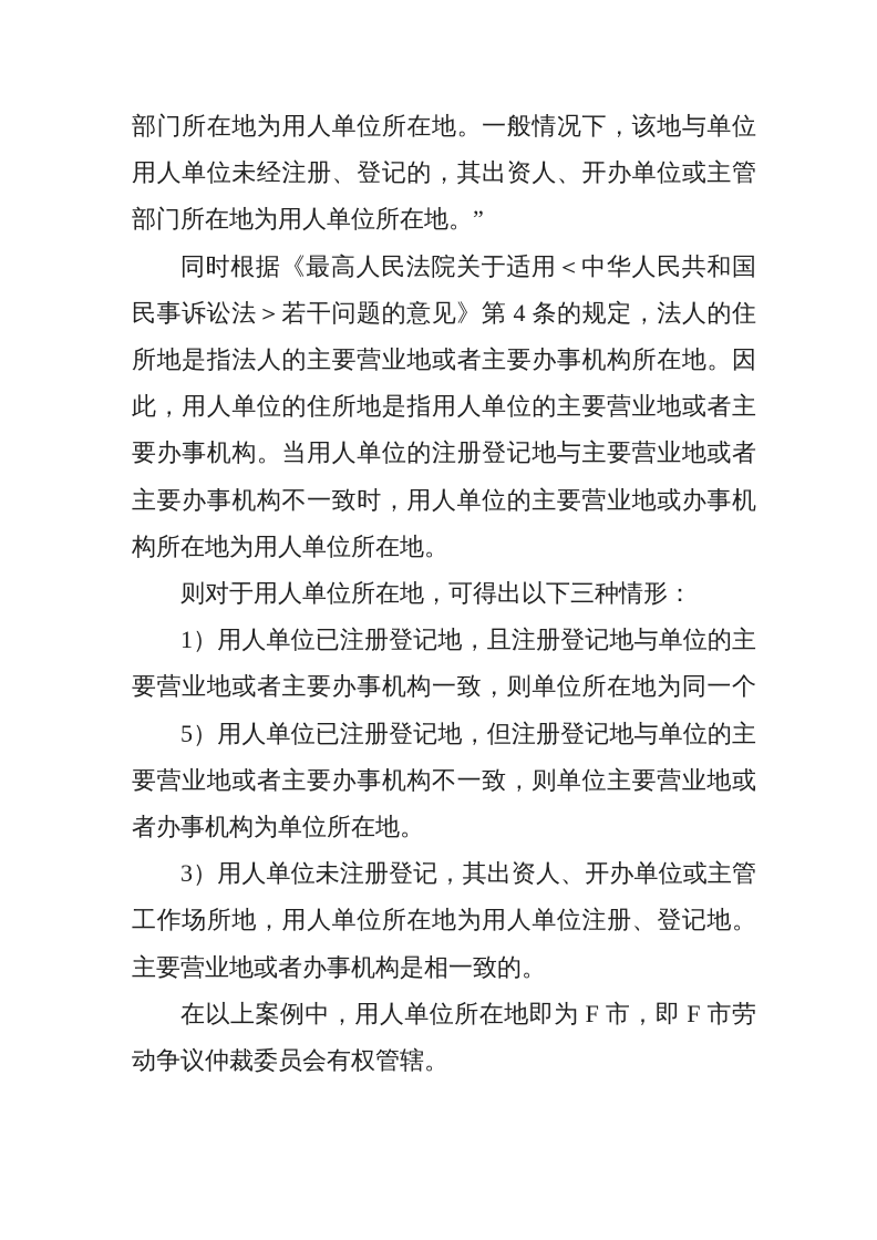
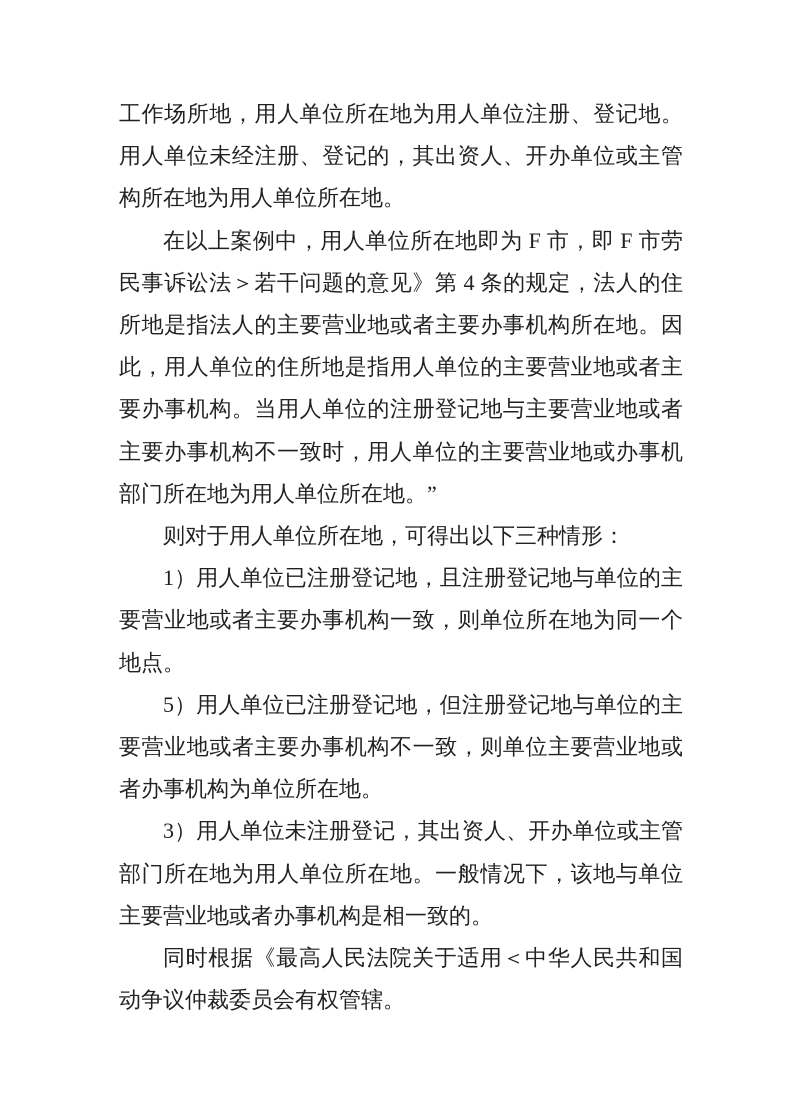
- 部门所在地为用人单位所在地。一般情况下，该地与单位
+ 工作场所地，用人单位所在地为用人单位注册、登记地。
  用人单位未经注册、登记的，其出资人、开办单位或主管
- 部门所在地为用人单位所在地。”
+ 构所在地为用人单位所在地。
- 同时根据《最高人民法院关于适用＜中华人民共和国
+ 在以上案例中，用人单位所在地即为 F 市，即 F 市劳
  民事诉讼法＞若干问题的意见》第 4 条的规定，法人的住
  所地是指法人的主要营业地或者主要办事机构所在地。因
  此，用人单位的住所地是指用人单位的主要营业地或者主
  要办事机构。当用人单位的注册登记地与主要营业地或者
  主要办事机构不一致时，用人单位的主要营业地或办事机
- 构所在地为用人单位所在地。
+ 部门所在地为用人单位所在地。”
  则对于用人单位所在地，可得出以下三种情形：
  1）用人单位已注册登记地，且注册登记地与单位的主
  要营业地或者主要办事机构一致，则单位所在地为同一个
+ 地点。
  5）用人单位已注册登记地，但注册登记地与单位的主
  要营业地或者主要办事机构不一致，则单位主要营业地或
  者办事机构为单位所在地。
  3）用人单位未注册登记，其出资人、开办单位或主管
- 工作场所地，用人单位所在地为用人单位注册、登记地。
+ 部门所在地为用人单位所在地。一般情况下，该地与单位
  主要营业地或者办事机构是相一致的。
- 在以上案例中，用人单位所在地即为 F 市，即 F 市劳
+ 同时根据《最高人民法院关于适用＜中华人民共和国
  动争议仲裁委员会有权管辖。
